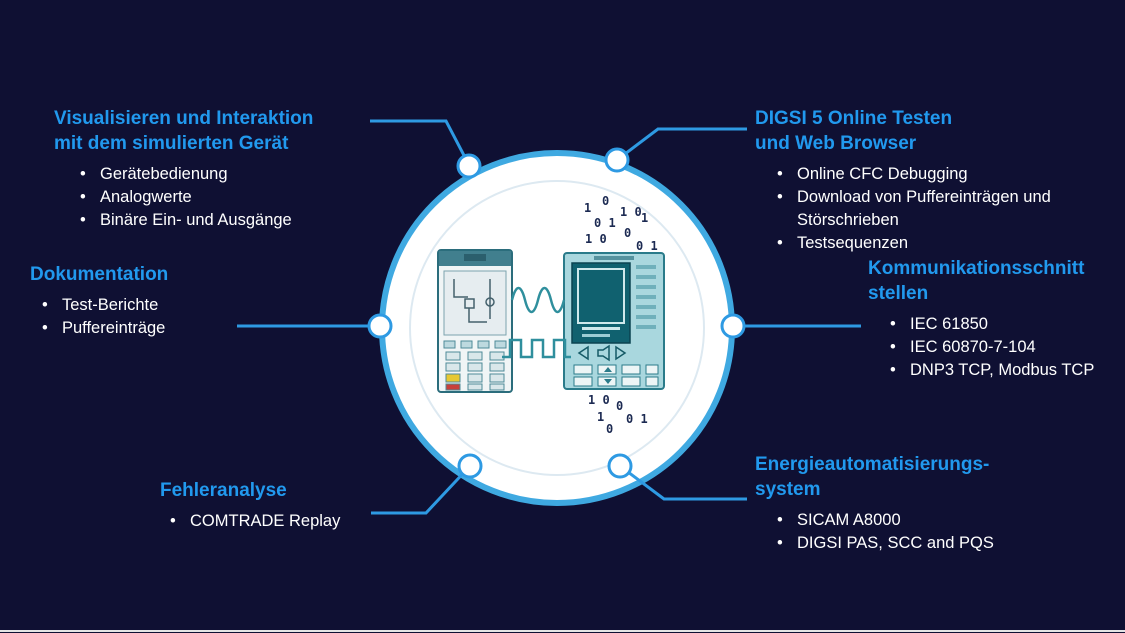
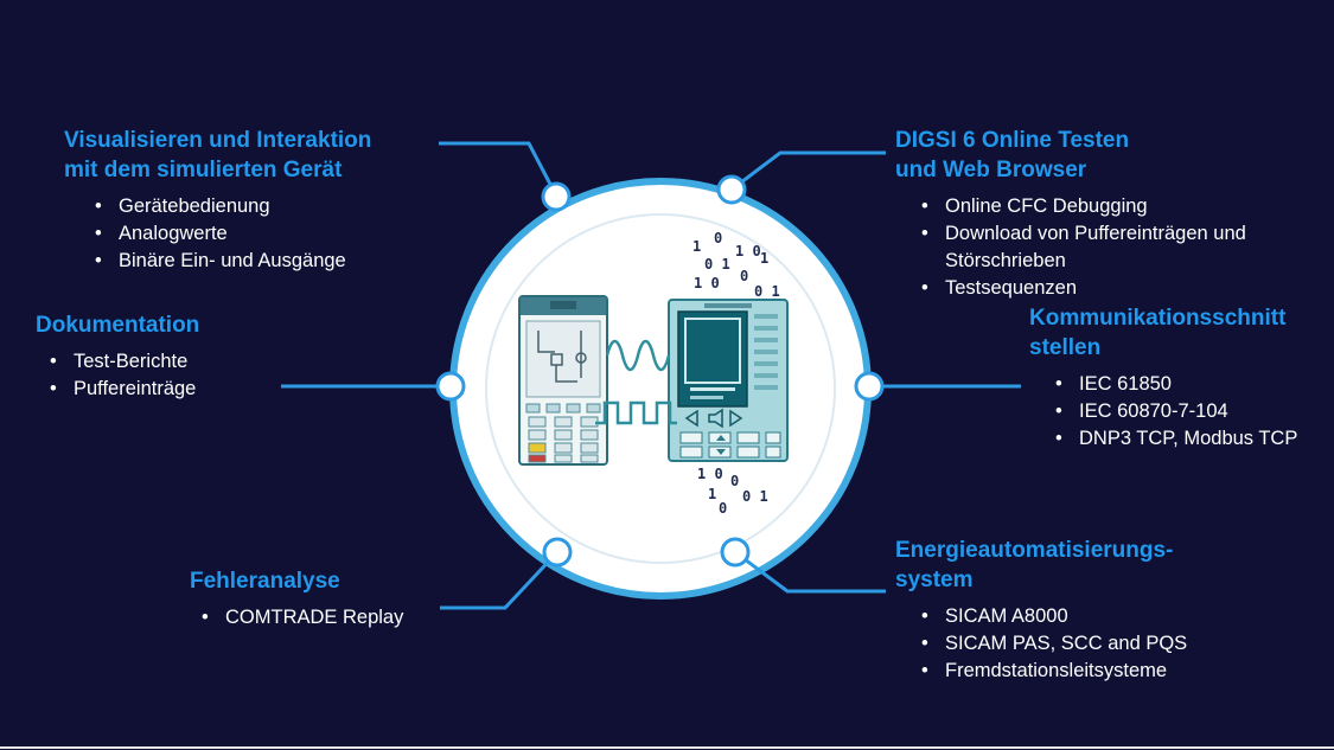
  1
  0
  0 1
  1 0
  1 0
  0
  1
  0 1
  1 0
  0
  1
  0 1
  0
  Visualisieren und Interaktion
  mit dem simulierten Gerät
  Gerätebedienung
  Analogwerte
  Binäre Ein- und Ausgänge
- DIGSI 5 Online Testen
+ DIGSI 6 Online Testen
  und Web Browser
  Online CFC Debugging
  Download von Puffereinträgen und Störschrieben
  Testsequenzen
  Dokumentation
  Test-Berichte
  Puffereinträge
  Kommunikationsschnitt
  stellen
  IEC 61850
  IEC 60870-7-104
  DNP3 TCP, Modbus TCP
  Fehleranalyse
  COMTRADE Replay
  Energieautomatisierungs-
  system
  SICAM A8000
- DIGSI PAS, SCC and PQS
+ SICAM PAS, SCC and PQS
+ Fremdstationsleitsysteme
